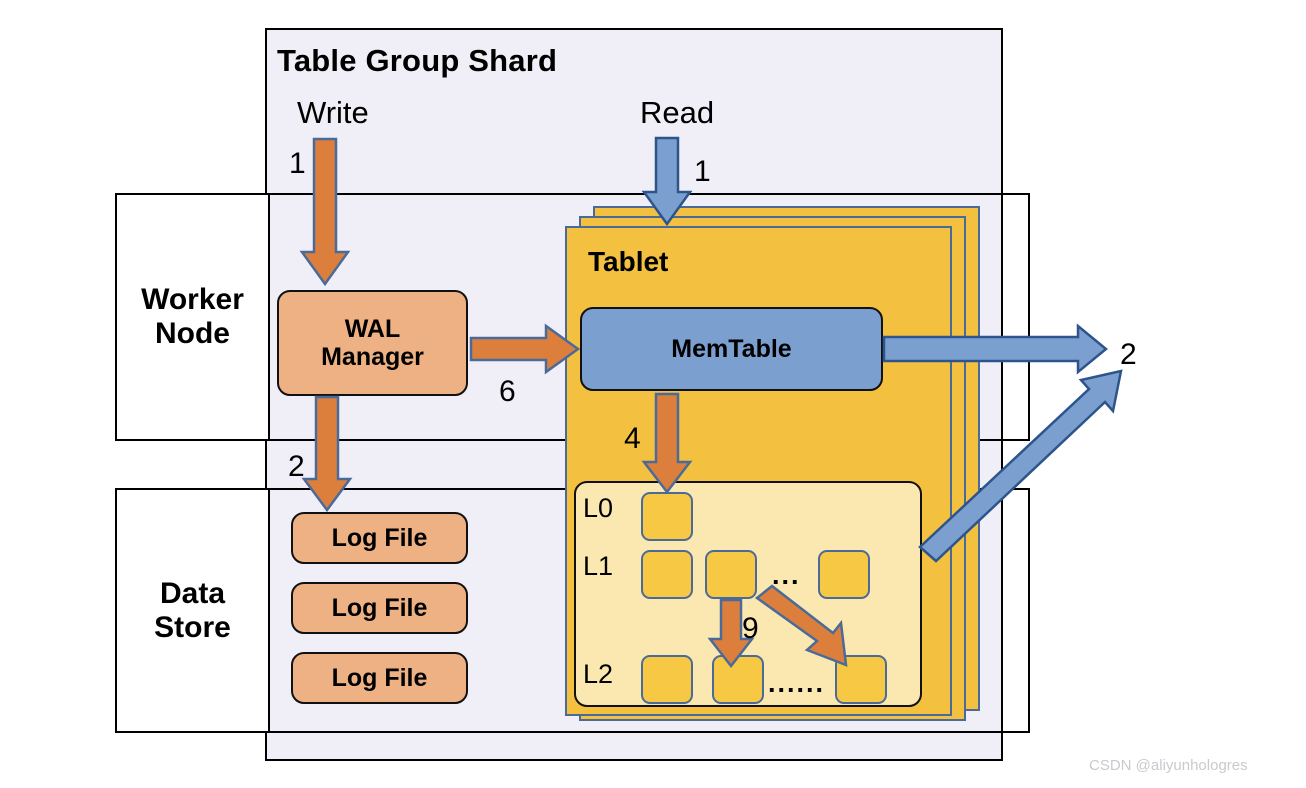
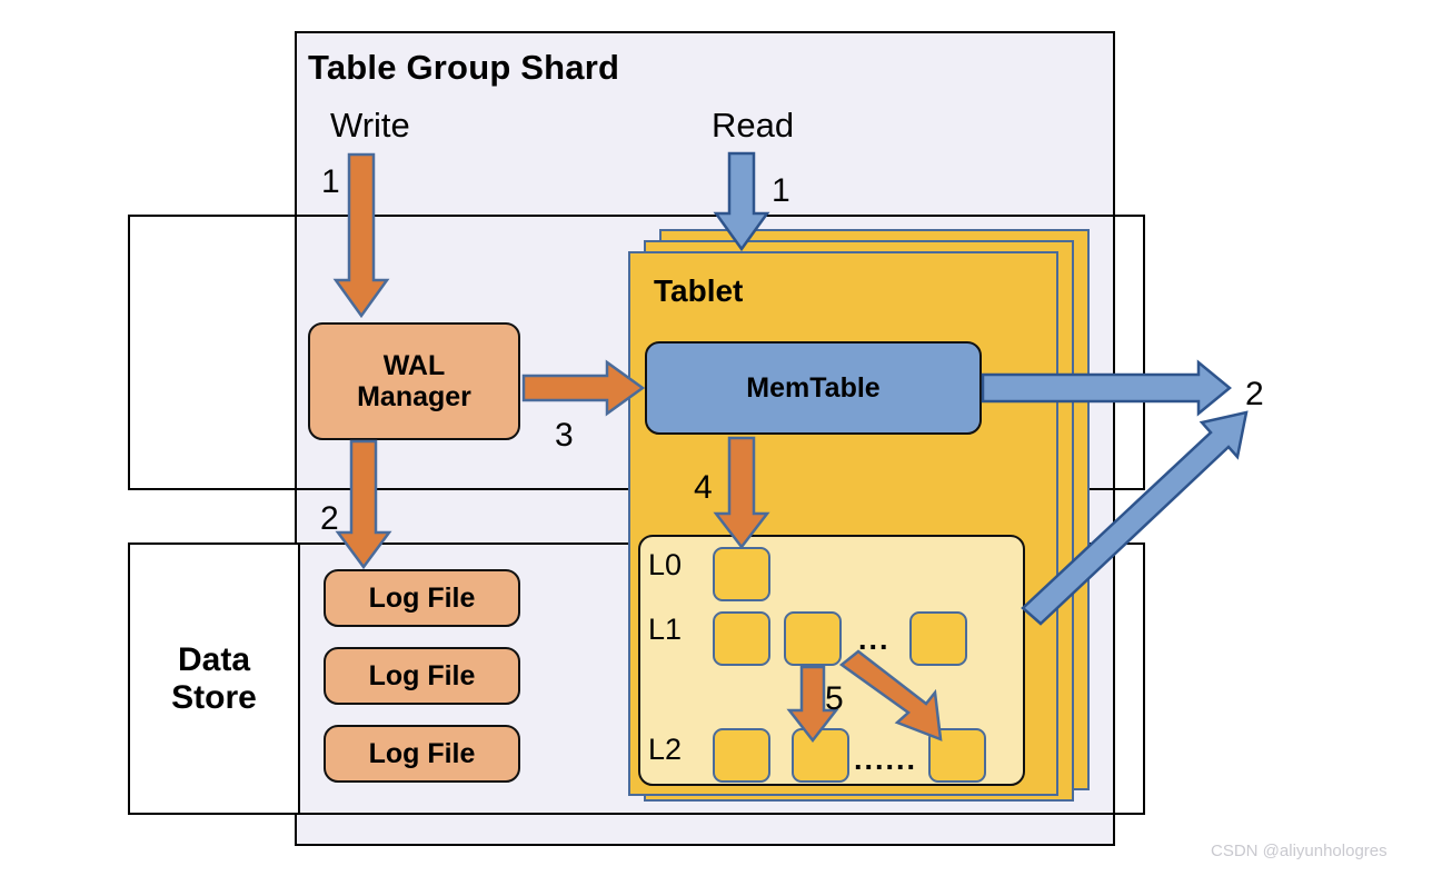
  Table Group Shard
- Worker
- Node
  Data
  Store
  Tablet
  MemTable
  L0
  L1
  ...
  L2
  ......
  WAL
  Manager
  Log File
  Log File
  Log File
  Write
  Read
  1
  1
  2
- 6
+ 3
  4
- 9
+ 5
  2
  CSDN @aliyunhologres
